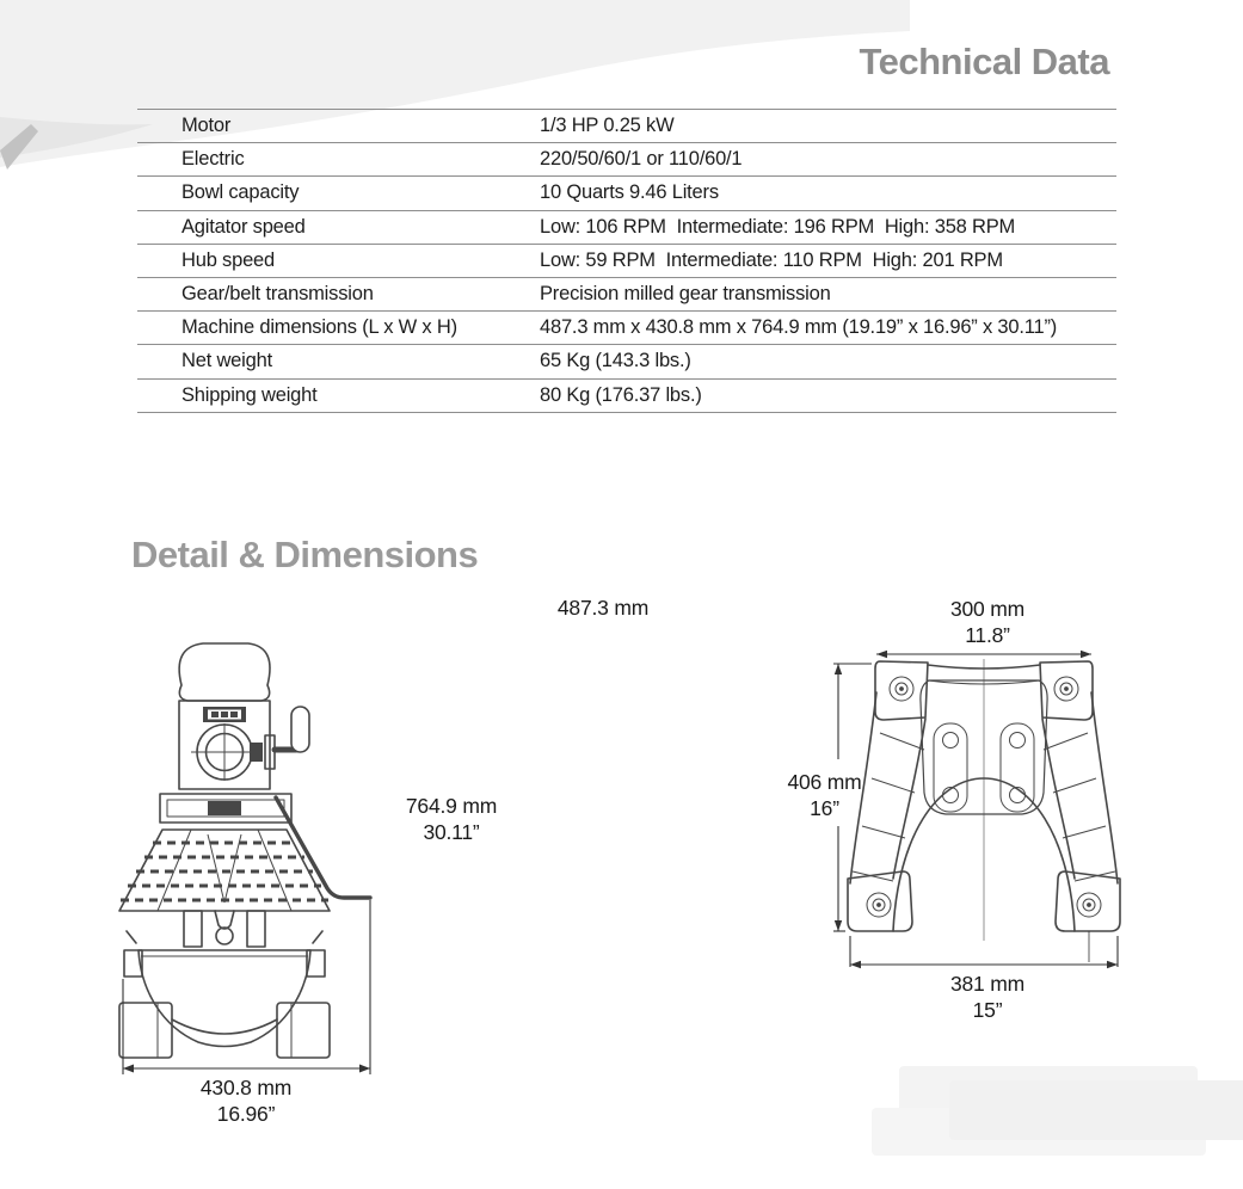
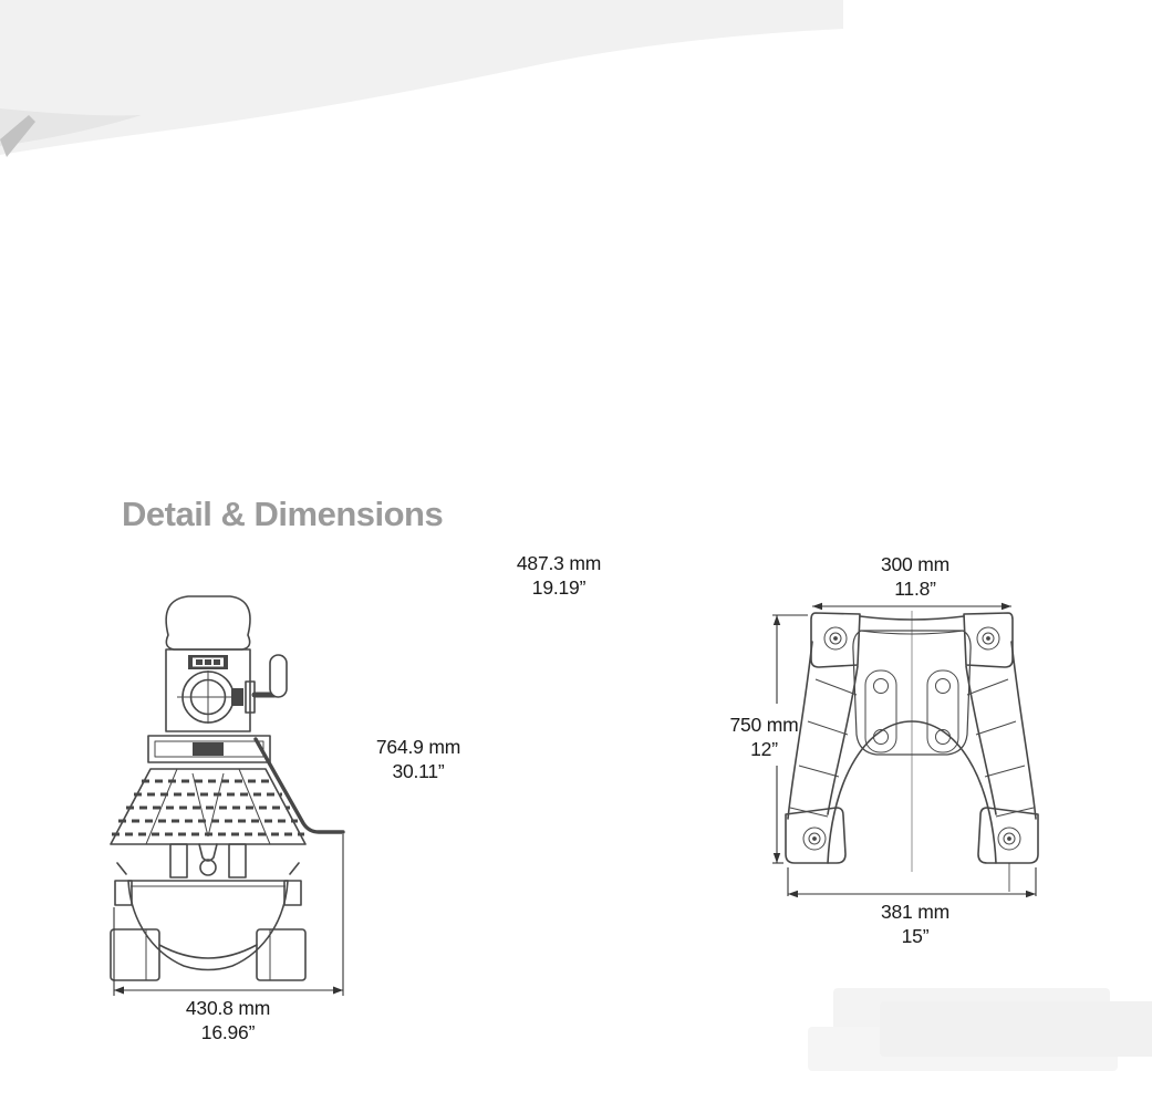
- Technical Data
- Motor
- 1/3 HP 0.25 kW
- Electric
- 220/50/60/1 or 110/60/1
- Bowl capacity
- 10 Quarts 9.46 Liters
- Agitator speed
- Low: 106 RPM Intermediate: 196 RPM High: 358 RPM
- Hub speed
- Low: 59 RPM Intermediate: 110 RPM High: 201 RPM
- Gear/belt transmission
- Precision milled gear transmission
- Machine dimensions (L x W x H)
- 487.3 mm x 430.8 mm x 764.9 mm (19.19” x 16.96” x 30.11”)
- Net weight
- 65 Kg (143.3 lbs.)
- Shipping weight
- 80 Kg (176.37 lbs.)
  Detail & Dimensions
  430.8 mm
  16.96”
  487.3 mm
+ 19.19”
  764.9 mm
  30.11”
  300 mm
  11.8”
- 406 mm
+ 750 mm
- 16”
+ 12”
  381 mm
  15”
